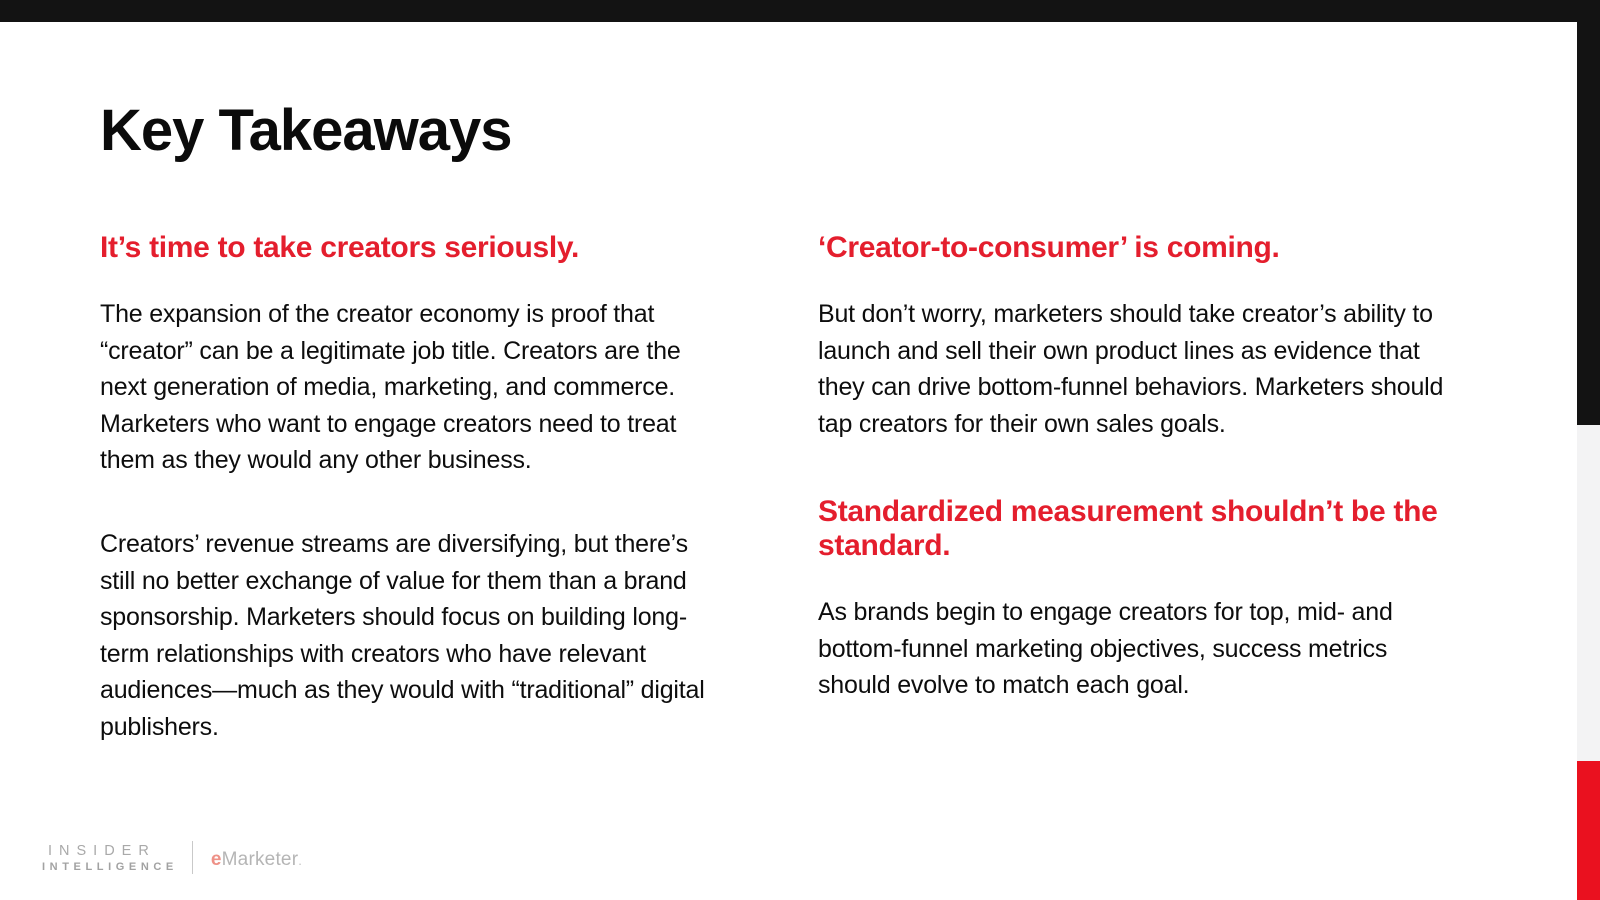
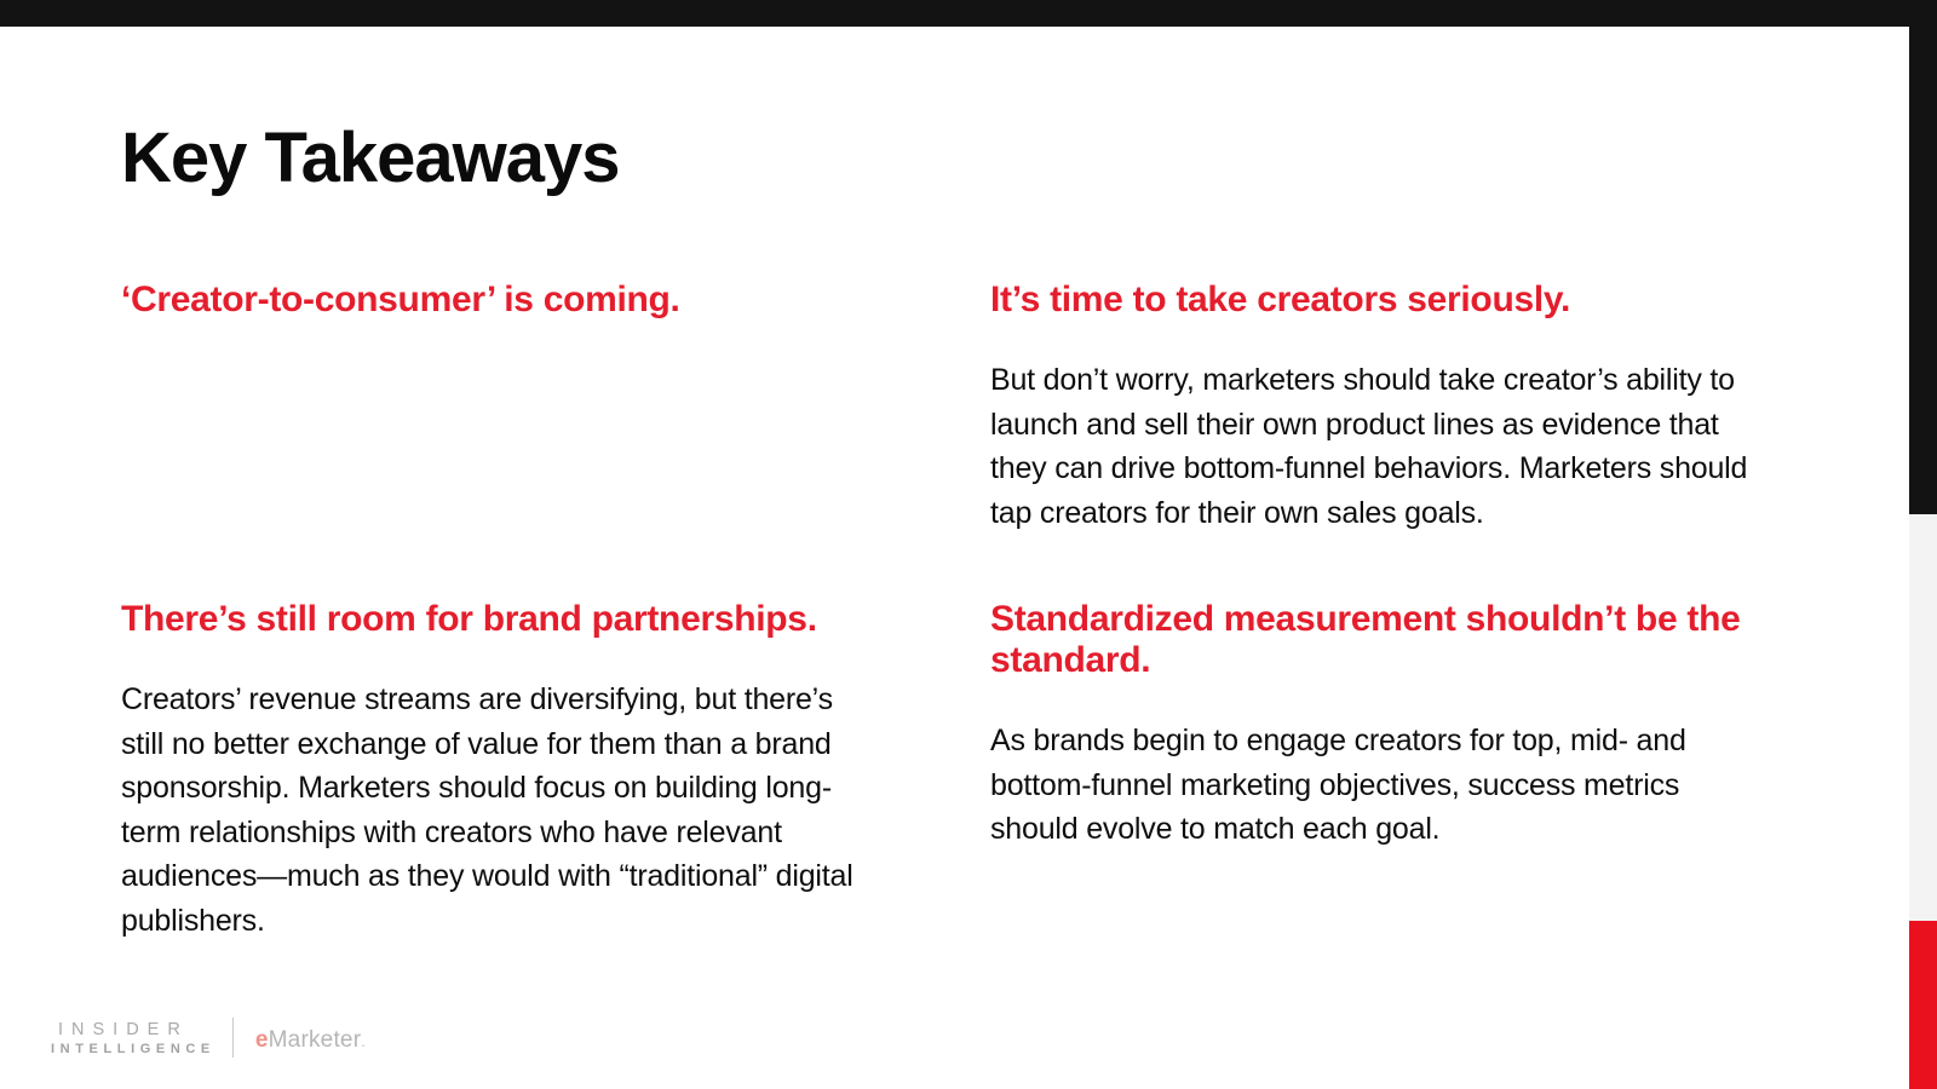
  Key Takeaways
- It’s time to take creators seriously.
+ ‘Creator-to-consumer’ is coming.
- The expansion of the creator economy is proof that
- “creator” can be a legitimate job title. Creators are the
- next generation of media, marketing, and commerce.
- Marketers who want to engage creators need to treat
- them as they would any other business.
- ‘Creator-to-consumer’ is coming.
+ It’s time to take creators seriously.
  But don’t worry, marketers should take creator’s ability to
  launch and sell their own product lines as evidence that
  they can drive bottom-funnel behaviors. Marketers should
  tap creators for their own sales goals.
+ There’s still room for brand partnerships.
  Creators’ revenue streams are diversifying, but there’s
  still no better exchange of value for them than a brand
  sponsorship. Marketers should focus on building long-
  term relationships with creators who have relevant
  audiences—much as they would with “traditional” digital
  publishers.
  Standardized measurement shouldn’t be the
  standard.
  As brands begin to engage creators for top, mid- and
  bottom-funnel marketing objectives, success metrics
  should evolve to match each goal.
  INSIDER
  INTELLIGENCE
  eMarketer.
